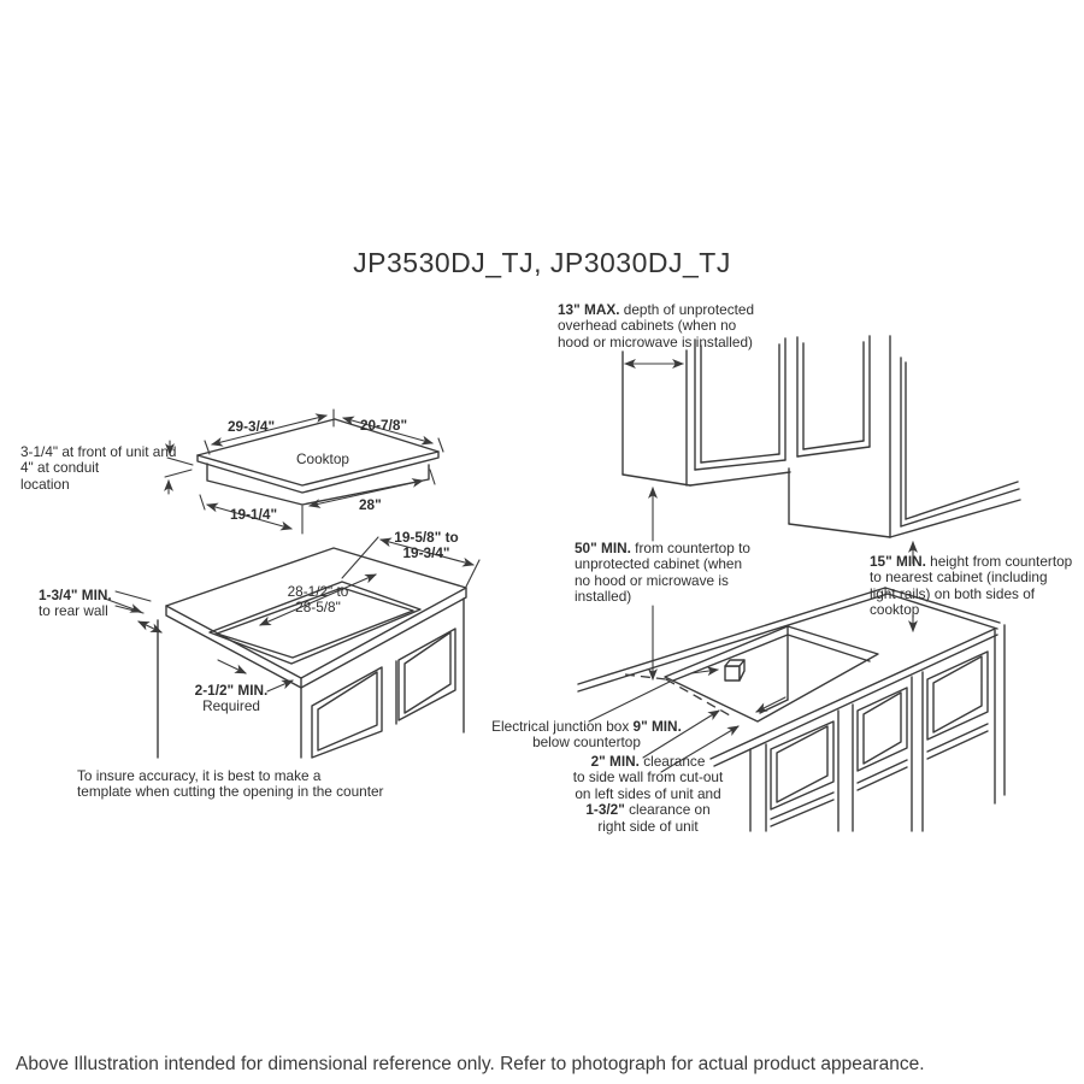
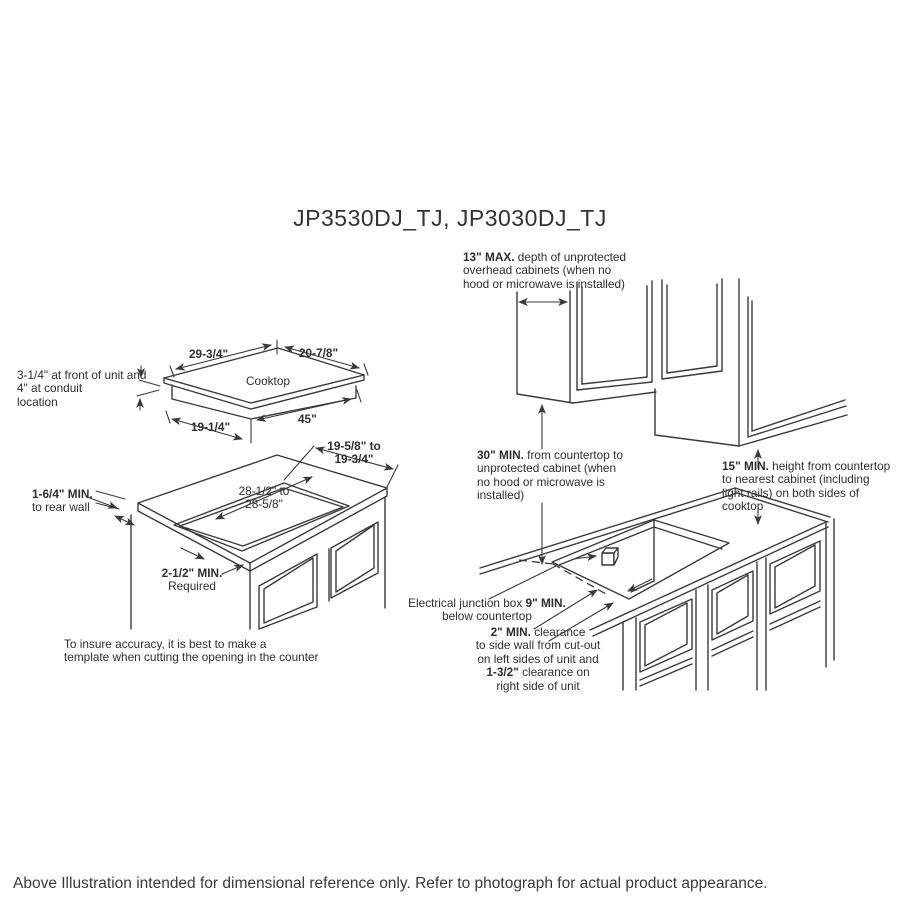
  JP3530DJ_TJ, JP3030DJ_TJ
  13" MAX. depth of unprotected
  overhead cabinets (when no
  hood or microwave is installed)
  3-1/4" at front of unit and
  4" at conduit
  location
  29-3/4"
  20-7/8"
  Cooktop
  19-1/4"
- 28"
+ 45"
  19-5/8" to
  19-3/4"
- 1-3/4" MIN.
+ 1-6/4" MIN.
  to rear wall
  28-1/2" to
  28-5/8"
  2-1/2" MIN.
  Required
  To insure accuracy, it is best to make a
  template when cutting the opening in the counter
- 50" MIN. from countertop to
+ 30" MIN. from countertop to
  unprotected cabinet (when
  no hood or microwave is
  installed)
  15" MIN. height from countertop
  to nearest cabinet (including
  light rails) on both sides of
  cooktop
  Electrical junction box 9" MIN.
  below countertop
  2" MIN. clearance
  to side wall from cut-out
  on left sides of unit and
  1-3/2" clearance on
  right side of unit
  Above Illustration intended for dimensional reference only. Refer to photograph for actual product appearance.
